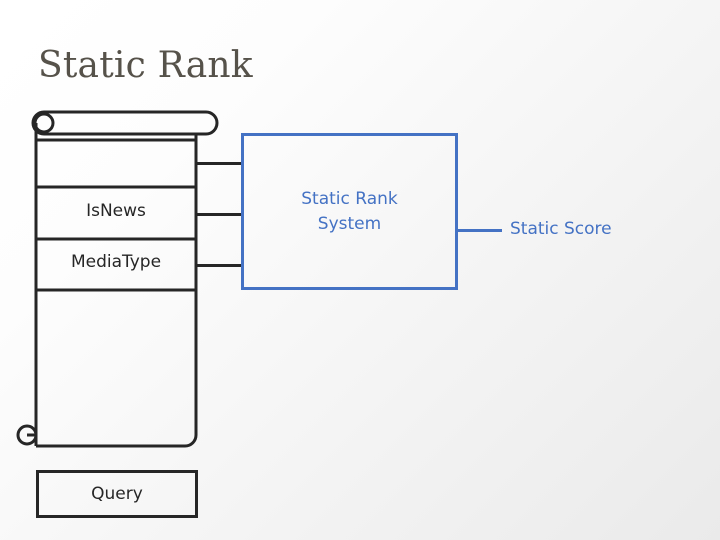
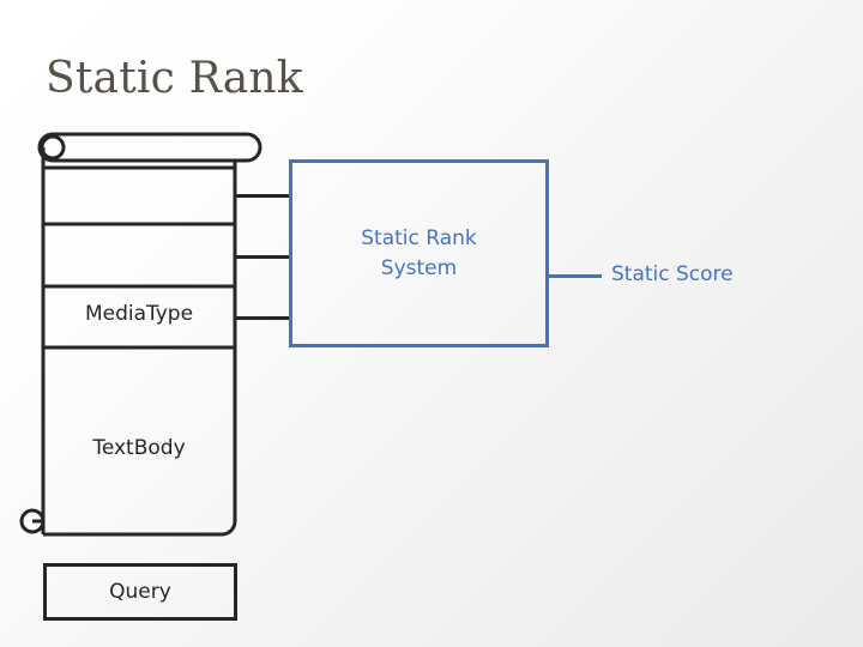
  Static Rank
- IsNews
  MediaType
+ TextBody
  Static Rank
  System
  Static Score
  Query
